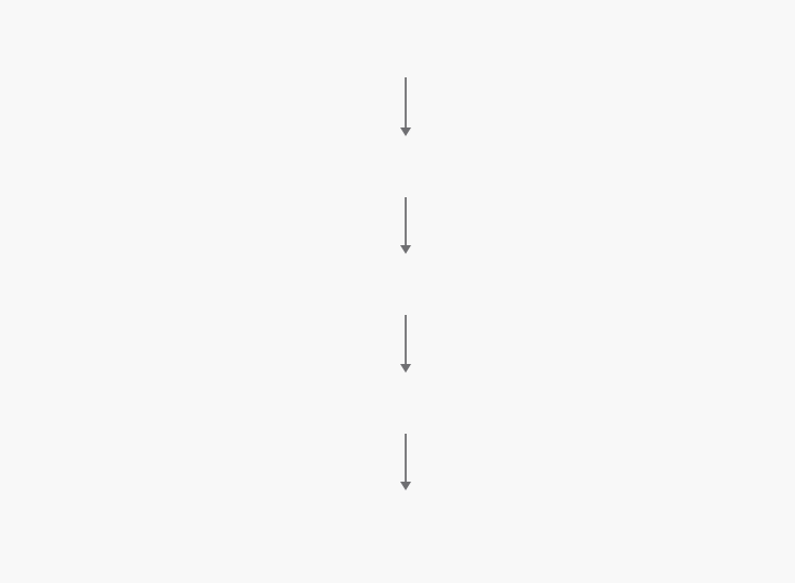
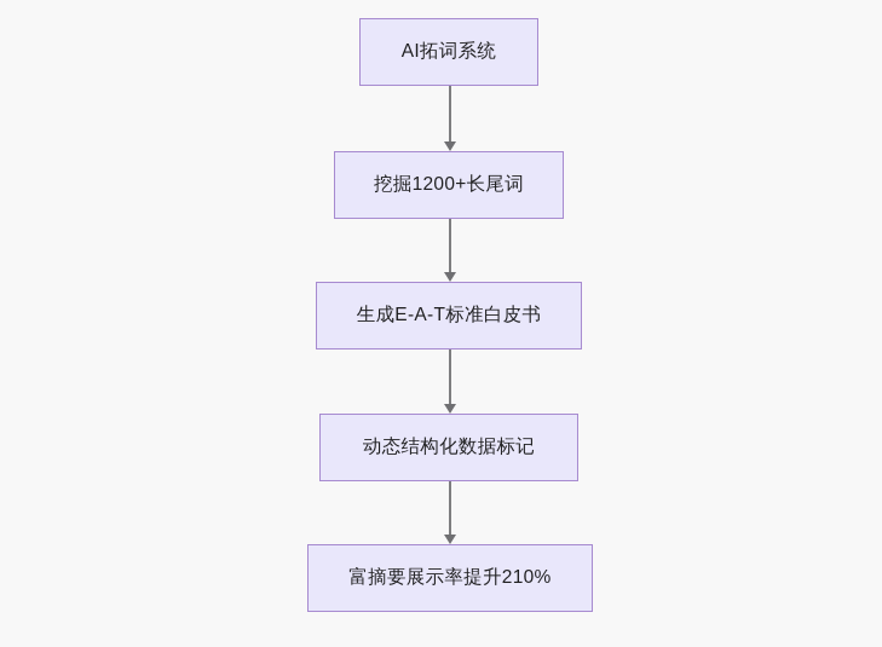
+ AI拓词系统
+ 挖掘1200+长尾词
+ 生成E-A-T标准白皮书
+ 动态结构化数据标记
+ 富摘要展示率提升210%
